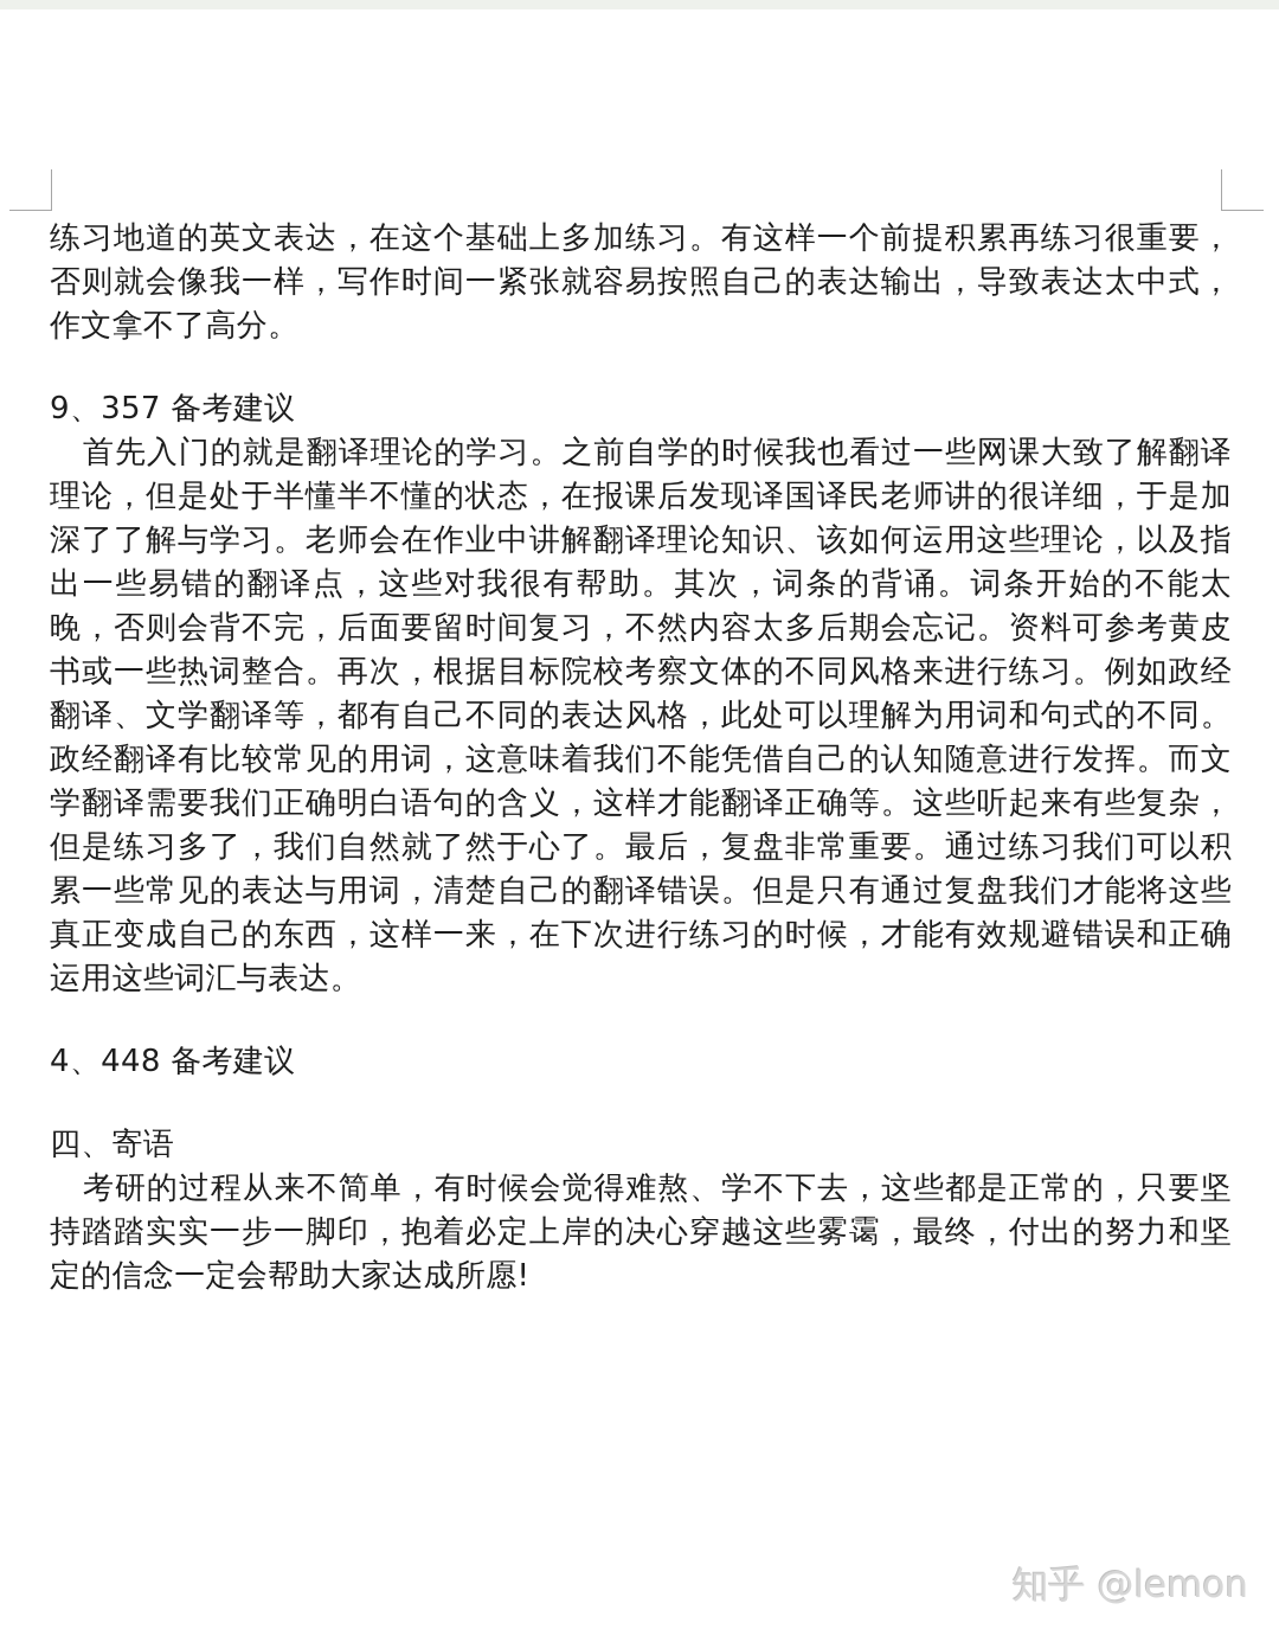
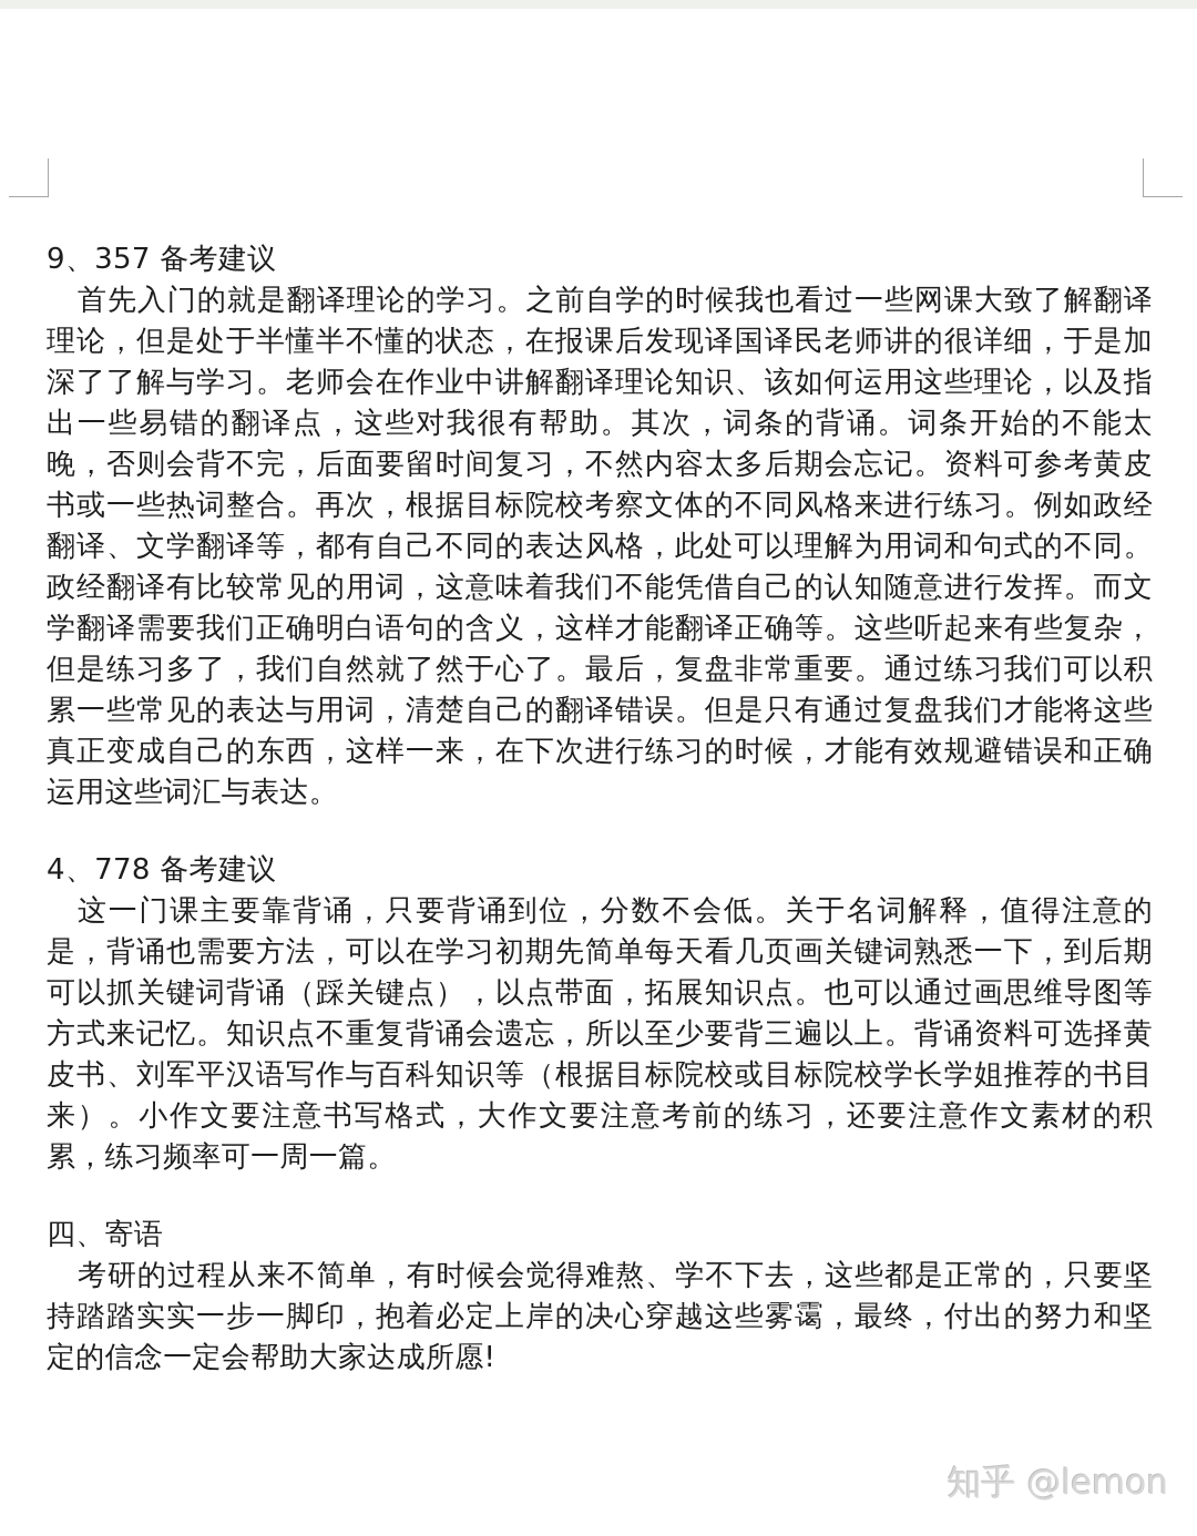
- 练习地道的英文表达，在这个基础上多加练习。有这样一个前提积累再练习很重要，否则就会像我一样，写作时间一紧张就容易按照自己的表达输出，导致表达太中式，作文拿不了高分。
  9、357 备考建议
  首先入门的就是翻译理论的学习。之前自学的时候我也看过一些网课大致了解翻译理论，但是处于半懂半不懂的状态，在报课后发现译国译民老师讲的很详细，于是加深了了解与学习。老师会在作业中讲解翻译理论知识、该如何运用这些理论，以及指出一些易错的翻译点，这些对我很有帮助。其次，词条的背诵。词条开始的不能太晚，否则会背不完，后面要留时间复习，不然内容太多后期会忘记。资料可参考黄皮书或一些热词整合。再次，根据目标院校考察文体的不同风格来进行练习。例如政经翻译、文学翻译等，都有自己不同的表达风格，此处可以理解为用词和句式的不同。政经翻译有比较常见的用词，这意味着我们不能凭借自己的认知随意进行发挥。而文学翻译需要我们正确明白语句的含义，这样才能翻译正确等。这些听起来有些复杂，但是练习多了，我们自然就了然于心了。最后，复盘非常重要。通过练习我们可以积累一些常见的表达与用词，清楚自己的翻译错误。但是只有通过复盘我们才能将这些真正变成自己的东西，这样一来，在下次进行练习的时候，才能有效规避错误和正确运用这些词汇与表达。
- 4、448 备考建议
+ 4、778 备考建议
+ 这一门课主要靠背诵，只要背诵到位，分数不会低。关于名词解释，值得注意的是，背诵也需要方法，可以在学习初期先简单每天看几页画关键词熟悉一下，到后期可以抓关键词背诵（踩关键点），以点带面，拓展知识点。也可以通过画思维导图等方式来记忆。知识点不重复背诵会遗忘，所以至少要背三遍以上。背诵资料可选择黄皮书、刘军平汉语写作与百科知识等（根据目标院校或目标院校学长学姐推荐的书目来）。小作文要注意书写格式，大作文要注意考前的练习，还要注意作文素材的积累，练习频率可一周一篇。
  四、寄语
  考研的过程从来不简单，有时候会觉得难熬、学不下去，这些都是正常的，只要坚持踏踏实实一步一脚印，抱着必定上岸的决心穿越这些雾霭，最终，付出的努力和坚定的信念一定会帮助大家达成所愿!
  知乎 @lemon
